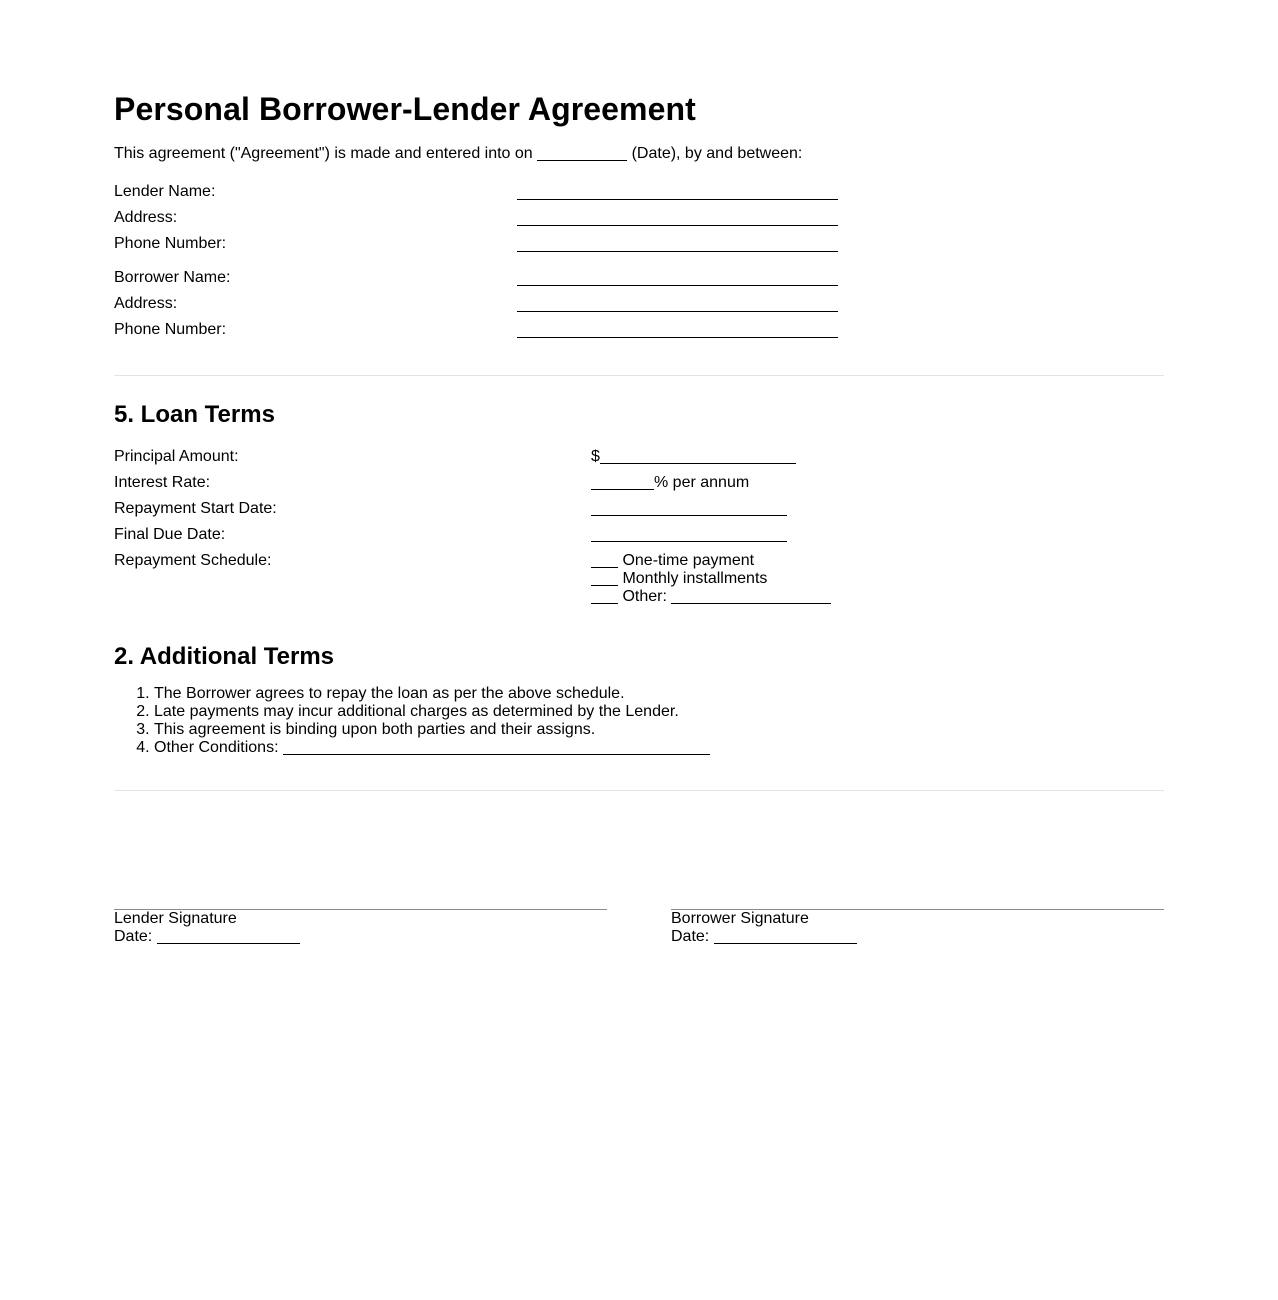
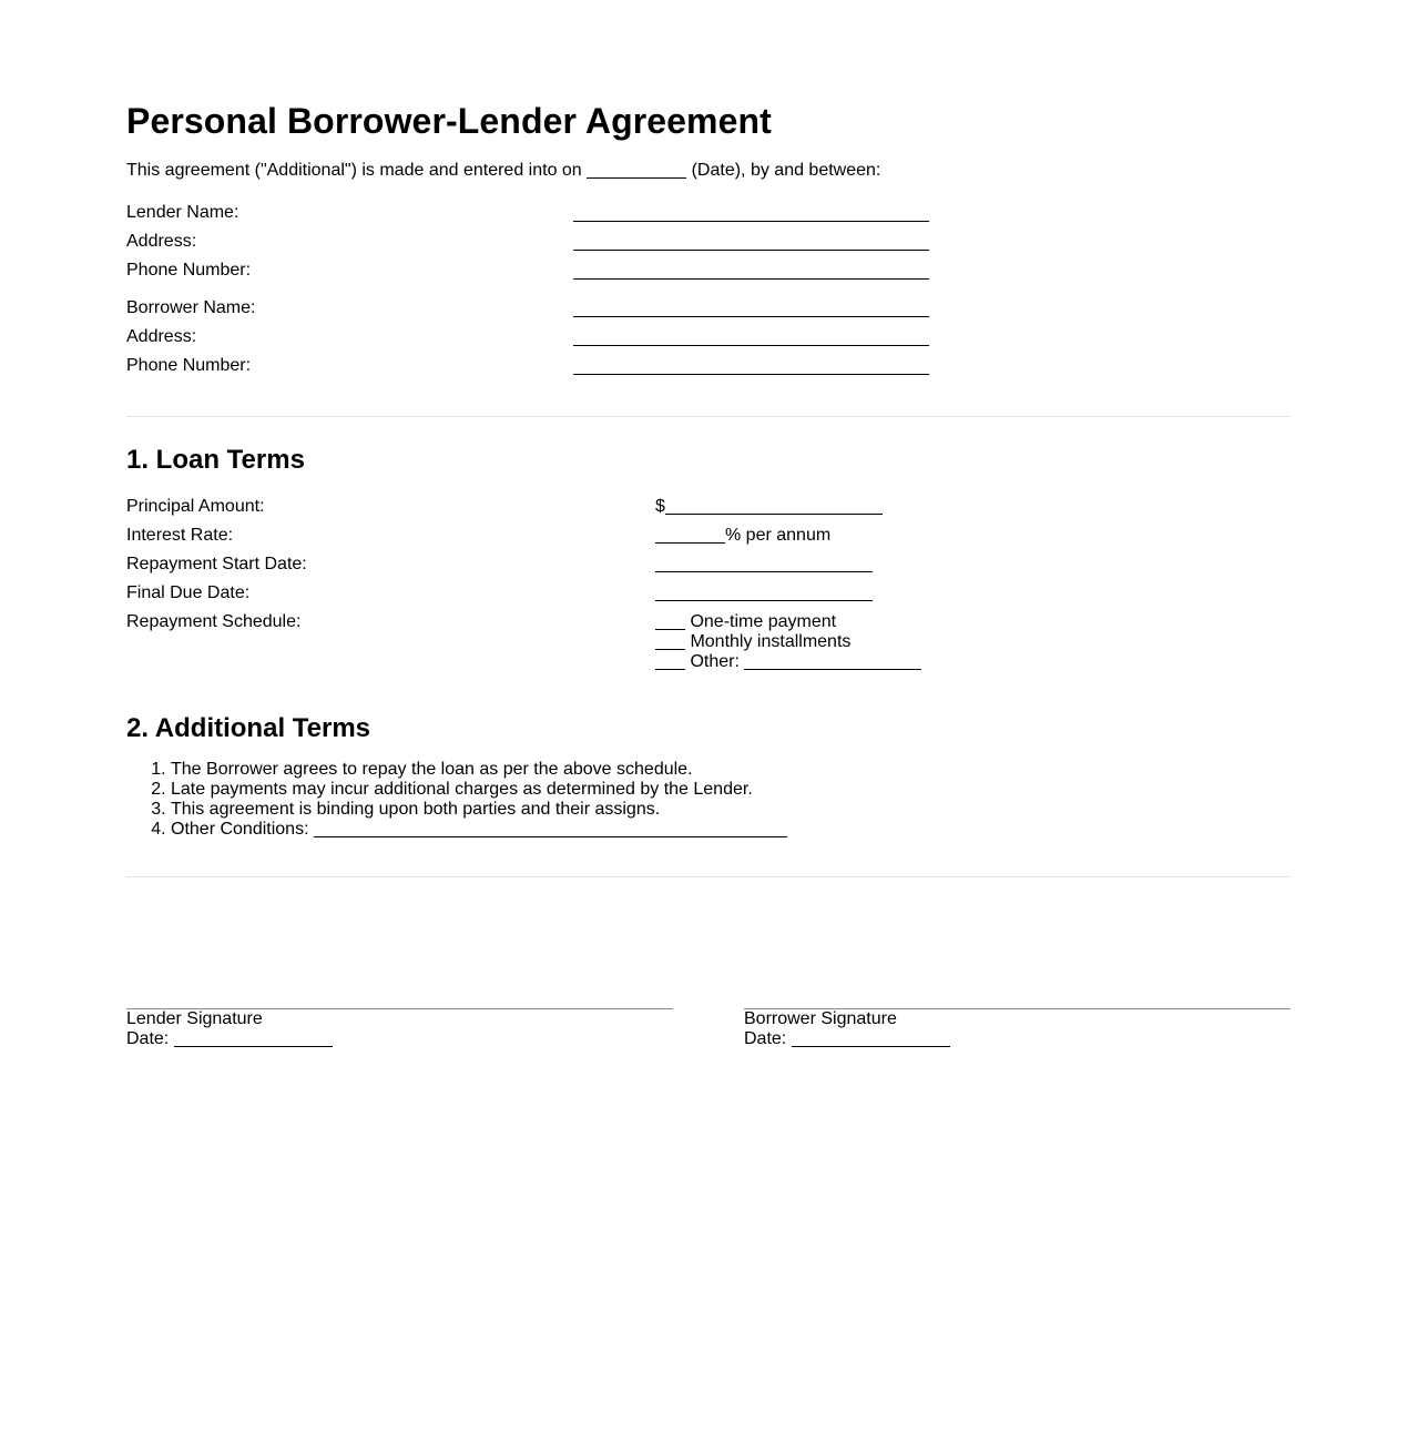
  Personal Borrower-Lender Agreement
- This agreement ("Agreement") is made and entered into on (Date), by and between:
+ This agreement ("Additional") is made and entered into on (Date), by and between:
  Lender Name:
  Address:
  Phone Number:
  Borrower Name:
  Address:
  Phone Number:
- 5. Loan Terms
+ 1. Loan Terms
  Principal Amount:
  $
  Interest Rate:
  % per annum
  Repayment Start Date:
  Final Due Date:
  Repayment Schedule:
  One-time payment
  Monthly installments
  Other:
  2. Additional Terms
  The Borrower agrees to repay the loan as per the above schedule.
  Late payments may incur additional charges as determined by the Lender.
  This agreement is binding upon both parties and their assigns.
  Other Conditions:
  Lender Signature
  Date:
  Borrower Signature
  Date:
